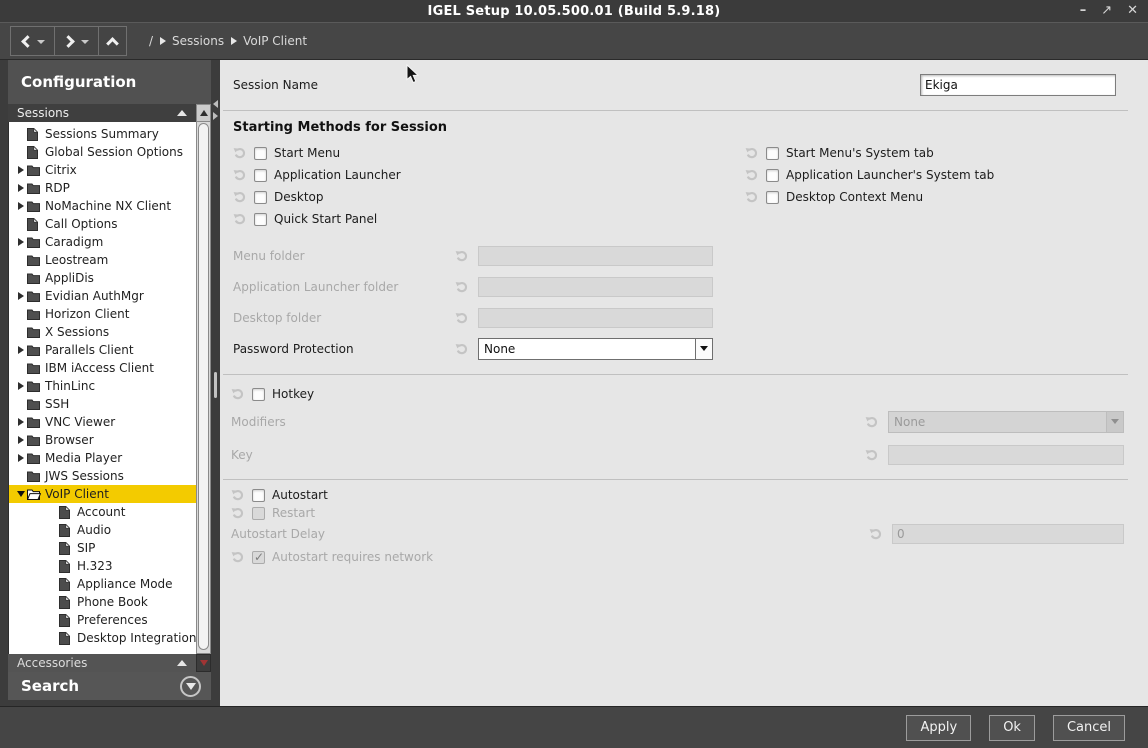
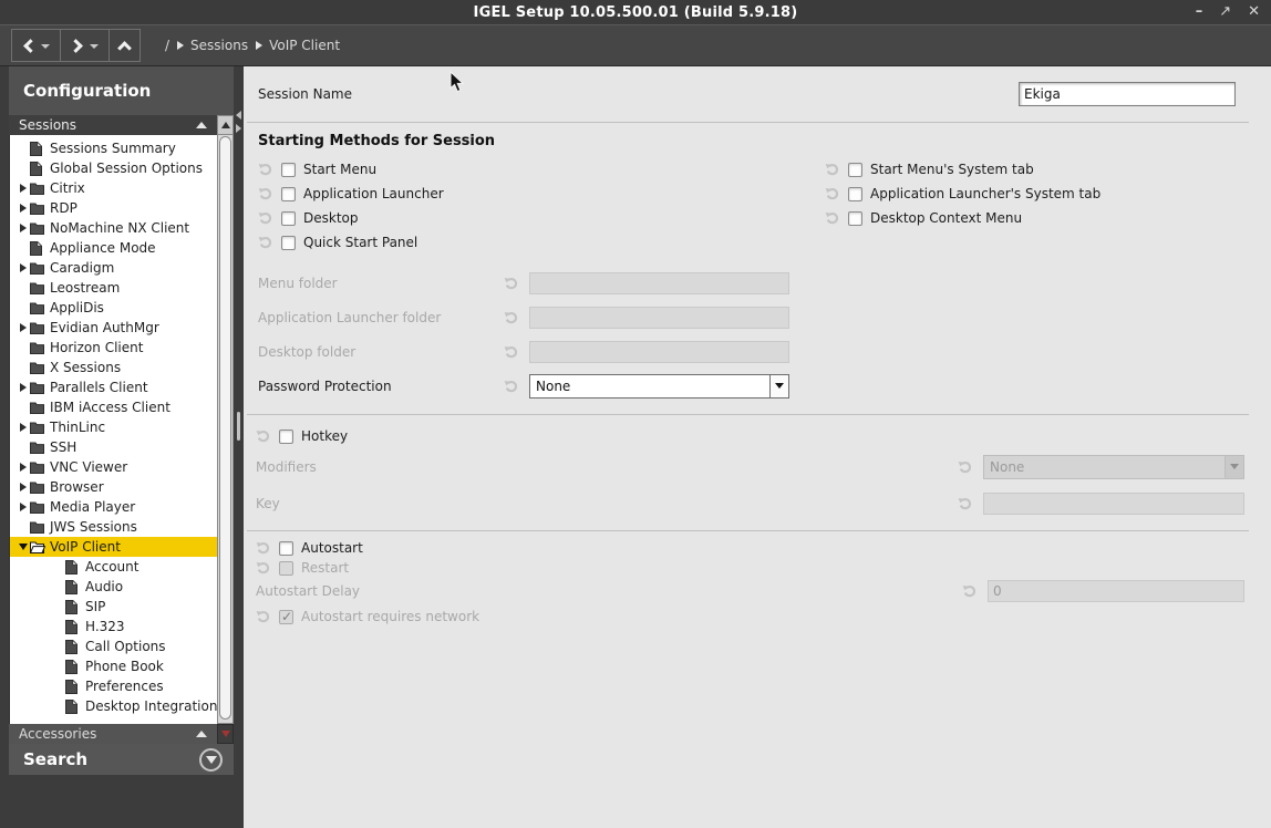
  IGEL Setup 10.05.500.01 (Build 5.9.18)
  –
  ↗
  ✕
  /
  Sessions
  VoIP Client
  Configuration
  Sessions
  Sessions Summary
  Global Session Options
  Citrix
  RDP
  NoMachine NX Client
- Call Options
+ Appliance Mode
  Caradigm
  Leostream
  AppliDis
  Evidian AuthMgr
  Horizon Client
  X Sessions
  Parallels Client
  IBM iAccess Client
  ThinLinc
  SSH
  VNC Viewer
  Browser
  Media Player
  JWS Sessions
  VoIP Client
  Account
  Audio
  SIP
  H.323
- Appliance Mode
+ Call Options
  Phone Book
  Preferences
  Desktop Integration
  Accessories
  Search
  Session Name
  Ekiga
  Starting Methods for Session
  Start Menu
  Application Launcher
  Desktop
  Quick Start Panel
  Start Menu's System tab
  Application Launcher's System tab
  Desktop Context Menu
  Menu folder
  Application Launcher folder
  Desktop folder
  Password Protection
  None
  Hotkey
  Modifiers
  None
  Key
  Autostart
  Restart
  Autostart Delay
  0
  Autostart requires network
- Apply
- Ok
- Cancel
